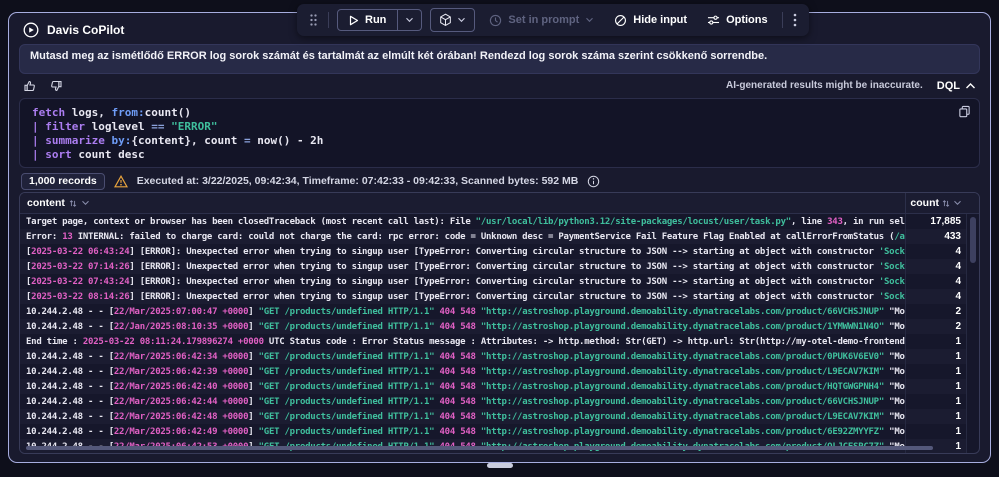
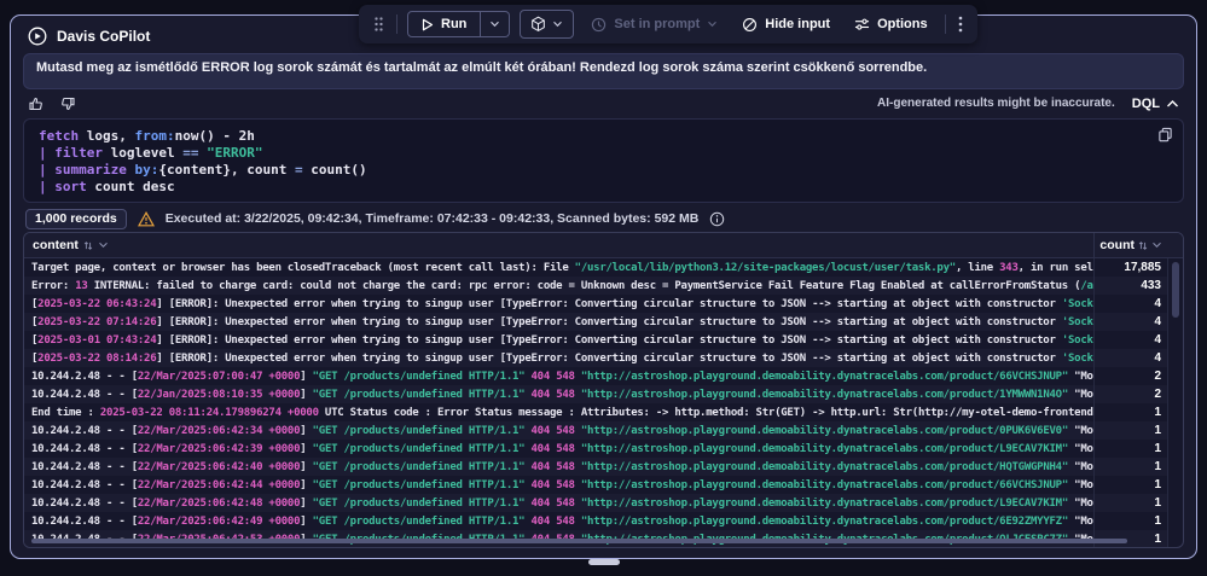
  Davis CoPilot
  Mutasd meg az ismétlődő ERROR log sorok számát és tartalmát az elmúlt két órában! Rendezd log sorok száma szerint csökkenő sorrendbe.
  AI-generated results might be inaccurate.
  DQL
- fetch logs, from:count()
+ fetch logs, from:now() - 2h
  | filter loglevel == "ERROR"
- | summarize by:{content}, count = now() - 2h
+ | summarize by:{content}, count = count()
  | sort count desc
  1,000 records
  Executed at: 3/22/2025, 09:42:34, Timeframe: 07:42:33 - 09:42:33, Scanned bytes: 592 MB
  content
  count
  Target page, context or browser has been closedTraceback (most recent call last): File "/usr/local/lib/python3.12/site-packages/locust/user/task.py", line 343, in run sel
  17,885
  Error: 13 INTERNAL: failed to charge card: could not charge the card: rpc error: code = Unknown desc = PaymentService Fail Feature Flag Enabled at callErrorFromStatus (/a
  433
  [2025-03-22 06:43:24] [ERROR]: Unexpected error when trying to singup user [TypeError: Converting circular structure to JSON --> starting at object with constructor 'Sock
  4
  [2025-03-22 07:14:26] [ERROR]: Unexpected error when trying to singup user [TypeError: Converting circular structure to JSON --> starting at object with constructor 'Sock
  4
- [2025-03-22 07:43:24] [ERROR]: Unexpected error when trying to singup user [TypeError: Converting circular structure to JSON --> starting at object with constructor 'Sock
+ [2025-03-01 07:43:24] [ERROR]: Unexpected error when trying to singup user [TypeError: Converting circular structure to JSON --> starting at object with constructor 'Sock
  4
  [2025-03-22 08:14:26] [ERROR]: Unexpected error when trying to singup user [TypeError: Converting circular structure to JSON --> starting at object with constructor 'Sock
  4
  10.244.2.48 - - [22/Mar/2025:07:00:47 +0000] "GET /products/undefined HTTP/1.1" 404 548 "http://astroshop.playground.demoability.dynatracelabs.com/product/66VCHSJNUP" "Mo
  2
  10.244.2.48 - - [22/Jan/2025:08:10:35 +0000] "GET /products/undefined HTTP/1.1" 404 548 "http://astroshop.playground.demoability.dynatracelabs.com/product/1YMWWN1N4O" "Mo
  2
  End time : 2025-03-22 08:11:24.179896274 +0000 UTC Status code : Error Status message : Attributes: -> http.method: Str(GET) -> http.url: Str(http://my-otel-demo-frontend
  1
  10.244.2.48 - - [22/Mar/2025:06:42:34 +0000] "GET /products/undefined HTTP/1.1" 404 548 "http://astroshop.playground.demoability.dynatracelabs.com/product/0PUK6V6EV0" "Mo
  1
  10.244.2.48 - - [22/Mar/2025:06:42:39 +0000] "GET /products/undefined HTTP/1.1" 404 548 "http://astroshop.playground.demoability.dynatracelabs.com/product/L9ECAV7KIM" "Mo
  1
  10.244.2.48 - - [22/Mar/2025:06:42:40 +0000] "GET /products/undefined HTTP/1.1" 404 548 "http://astroshop.playground.demoability.dynatracelabs.com/product/HQTGWGPNH4" "Mo
  1
  10.244.2.48 - - [22/Mar/2025:06:42:44 +0000] "GET /products/undefined HTTP/1.1" 404 548 "http://astroshop.playground.demoability.dynatracelabs.com/product/66VCHSJNUP" "Mo
  1
  10.244.2.48 - - [22/Mar/2025:06:42:48 +0000] "GET /products/undefined HTTP/1.1" 404 548 "http://astroshop.playground.demoability.dynatracelabs.com/product/L9ECAV7KIM" "Mo
  1
  10.244.2.48 - - [22/Mar/2025:06:42:49 +0000] "GET /products/undefined HTTP/1.1" 404 548 "http://astroshop.playground.demoability.dynatracelabs.com/product/6E92ZMYYFZ" "Mo
  1
  1
  Run
  Set in prompt
  Hide input
  Options
